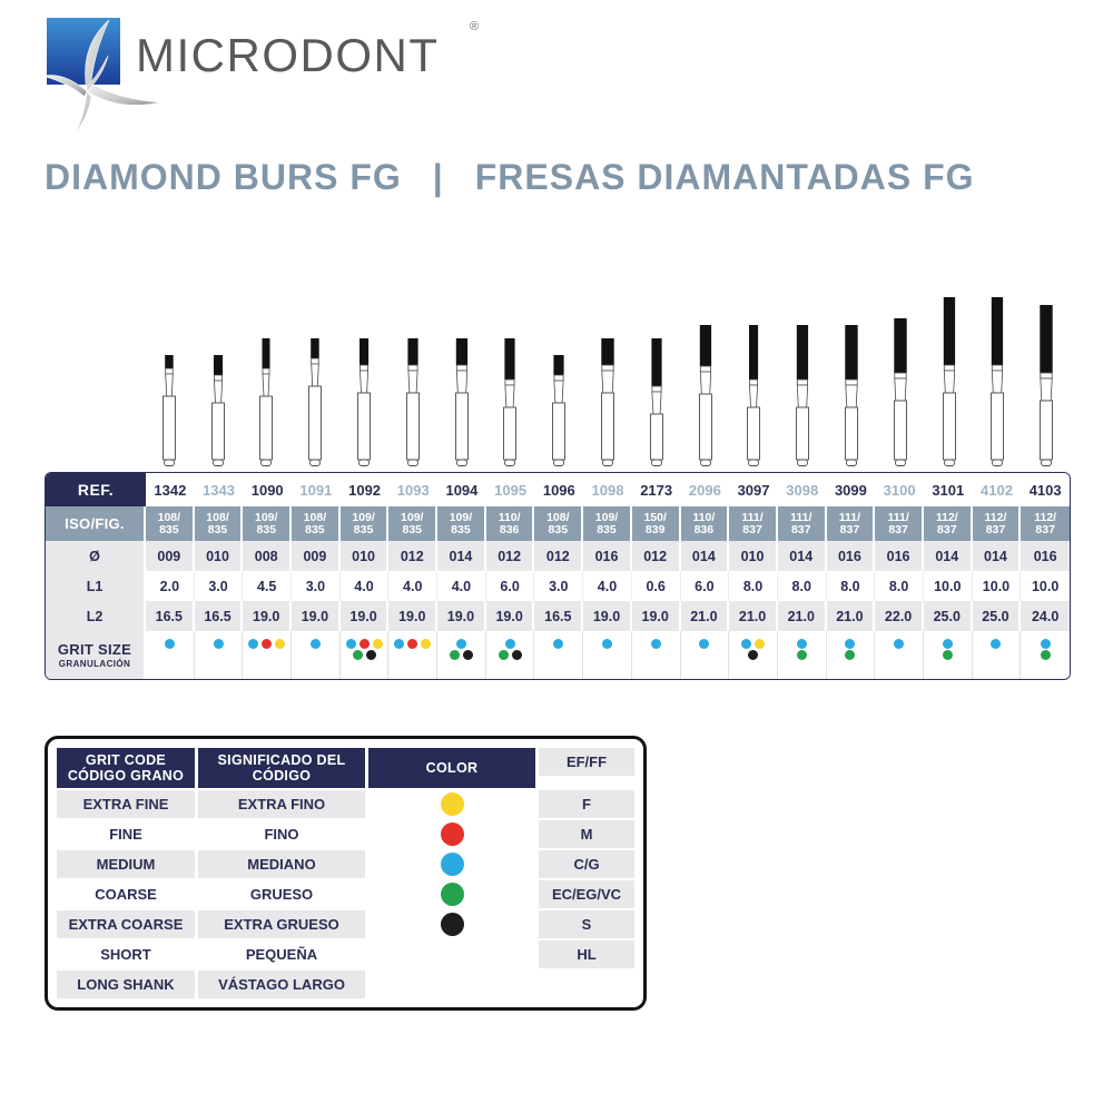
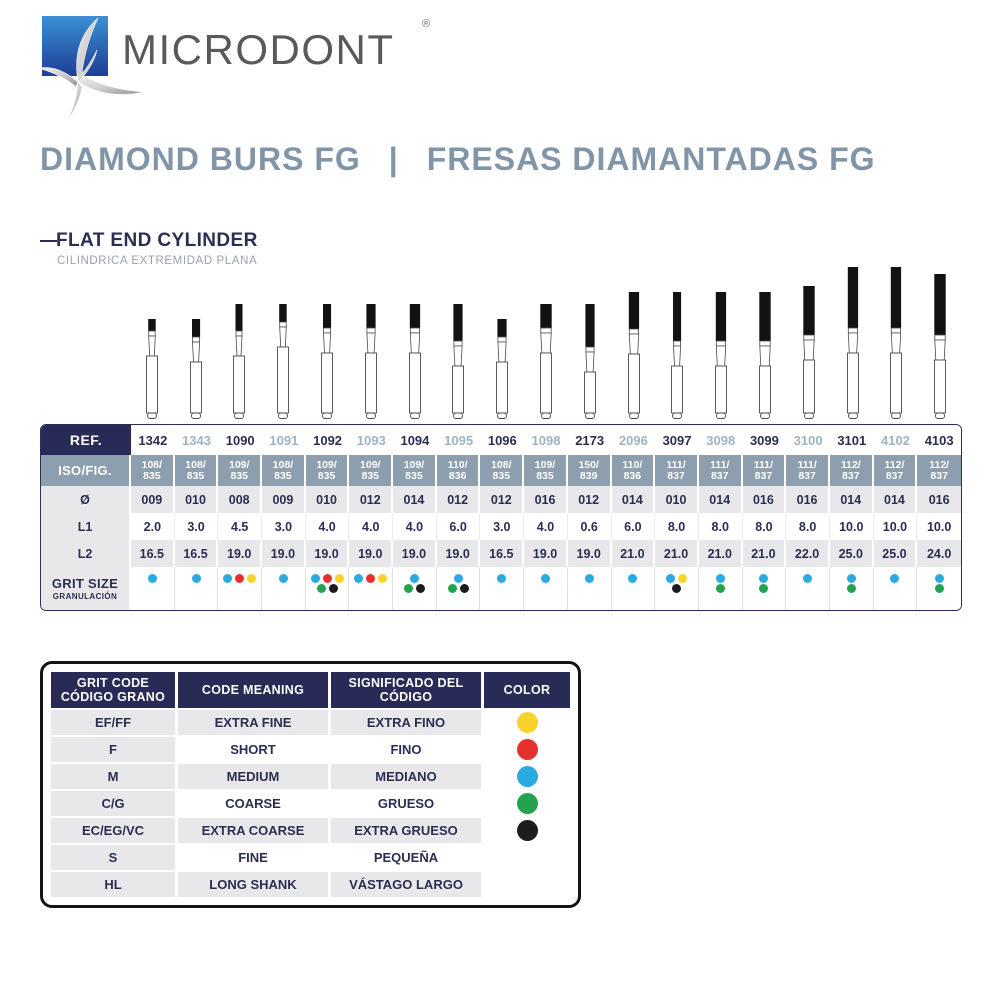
  MICRODONT
  ®
  DIAMOND BURS FG | FRESAS DIAMANTADAS FG
+ FLAT END CYLINDER
+ CILINDRICA EXTREMIDAD PLANA
  REF.
  1342
  1343
  1090
  1091
  1092
  1093
  1094
  1095
  1096
  1098
  2173
  2096
  3097
  3098
  3099
  3100
  3101
  4102
  4103
  ISO/FIG.
  108/
  835
  108/
  835
  109/
  835
  108/
  835
  109/
  835
  109/
  835
  109/
  835
  110/
  836
  108/
  835
  109/
  835
  150/
  839
  110/
  836
  111/
  837
  111/
  837
  111/
  837
  111/
  837
  112/
  837
  112/
  837
  112/
  837
  Ø
  009
  010
  008
  009
  010
  012
  014
  012
  012
  016
  012
  014
  010
  014
  016
  016
  014
  014
  016
  L1
  2.0
  3.0
  4.5
  3.0
  4.0
  4.0
  4.0
  6.0
  3.0
  4.0
  0.6
  6.0
  8.0
  8.0
  8.0
  8.0
  10.0
  10.0
  10.0
  L2
  16.5
  16.5
  19.0
  19.0
  19.0
  19.0
  19.0
  19.0
  16.5
  19.0
  19.0
  21.0
  21.0
  21.0
  21.0
  22.0
  25.0
  25.0
  24.0
  GRIT SIZE
  GRANULACIÓN
  GRIT CODE
  CÓDIGO GRANO
+ CODE MEANING
  SIGNIFICADO DEL
  CÓDIGO
  COLOR
  EF/FF
  EXTRA FINE
  EXTRA FINO
  F
- FINE
+ SHORT
  FINO
  M
  MEDIUM
  MEDIANO
  C/G
  COARSE
  GRUESO
  EC/EG/VC
  EXTRA COARSE
  EXTRA GRUESO
  S
- SHORT
+ FINE
  PEQUEÑA
  HL
  LONG SHANK
  VÁSTAGO LARGO
